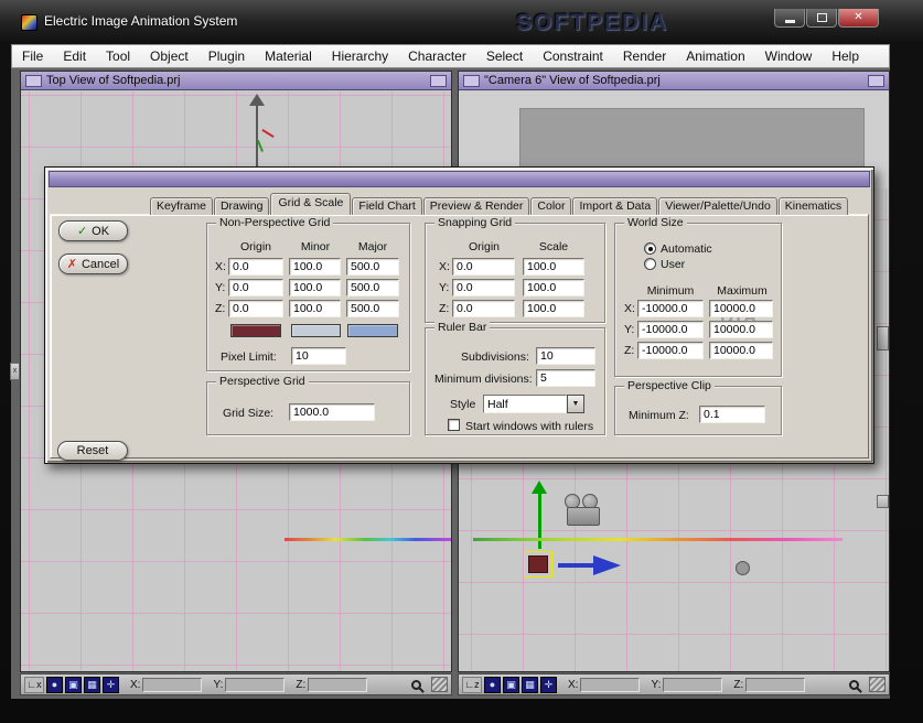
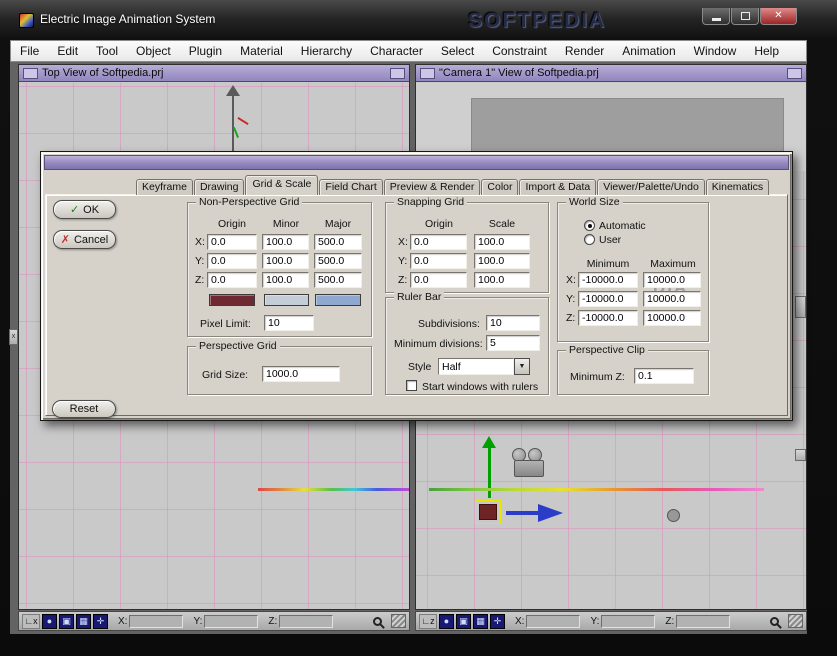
  Electric Image Animation System
  SOFTPEDIA
  ✕
  File
  Edit
  Tool
  Object
  Plugin
  Material
  Hierarchy
  Character
  Select
  Constraint
  Render
  Animation
  Window
  Help
  Top View of Softpedia.prj
- "Camera 6" View of Softpedia.prj
+ "Camera 1" View of Softpedia.prj
  ∟x
  ●
  ▣
  ▦
  ✛
  X:
  Y:
  Z:
  ∟z
  ●
  ▣
  ▦
  ✛
  X:
  Y:
  Z:
  Keyframe
  Drawing
  Grid & Scale
  Field Chart
  Preview & Render
  Color
  Import & Data
  Viewer/Palette/Undo
  Kinematics
  ✓
  OK
  ✗
  Cancel
  Reset
  Non-Perspective Grid
  Origin
  Minor
  Major
  X:
  0.0
  100.0
  500.0
  Y:
  0.0
  100.0
  500.0
  Z:
  0.0
  100.0
  500.0
  Pixel Limit:
  10
  Perspective Grid
  Grid Size:
  1000.0
  Snapping Grid
  Origin
  Scale
  X:
  0.0
  100.0
  Y:
  0.0
  100.0
  Z:
  0.0
  100.0
  Ruler Bar
  Subdivisions:
  10
  Minimum divisions:
  5
  Style
  Half
  Start windows with rulers
  World Size
  Automatic
  User
  Minimum
  Maximum
  X:
  -10000.0
  10000.0
  Y:
  -10000.0
  10000.0
  Z:
  -10000.0
  10000.0
  Perspective Clip
  Minimum Z:
  0.1
